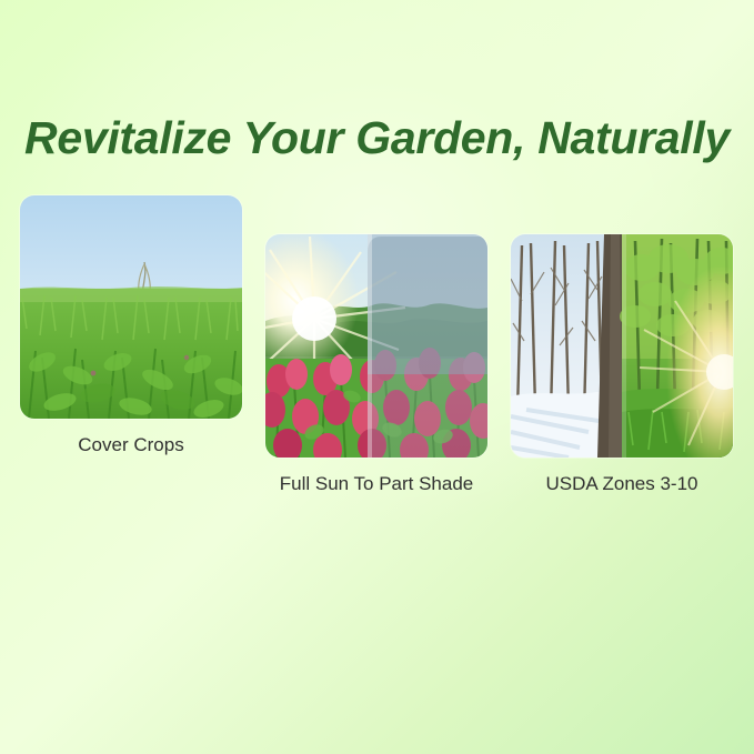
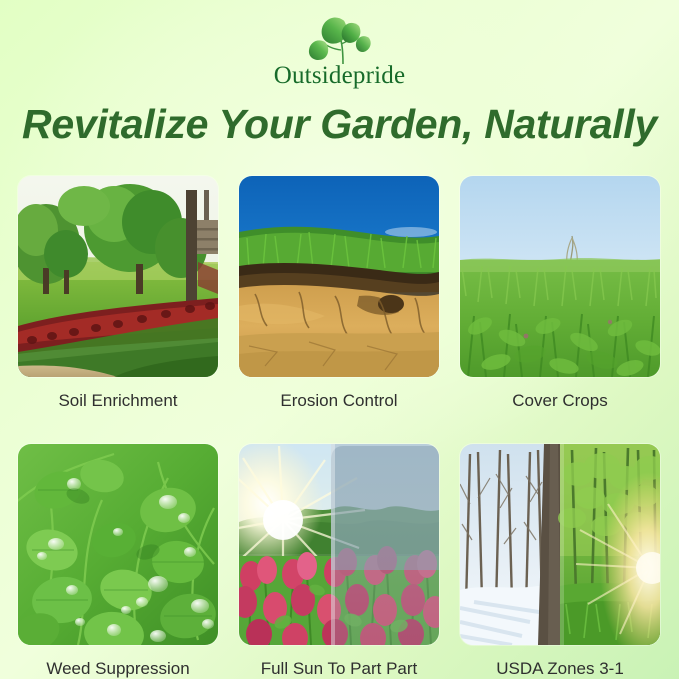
+ Outsidepride
  Revitalize Your Garden, Naturally
+ Soil Enrichment
+ Erosion Control
  Cover Crops
+ Weed Suppression
- Full Sun To Part Shade
+ Full Sun To Part Part
- USDA Zones 3-10
+ USDA Zones 3-1
